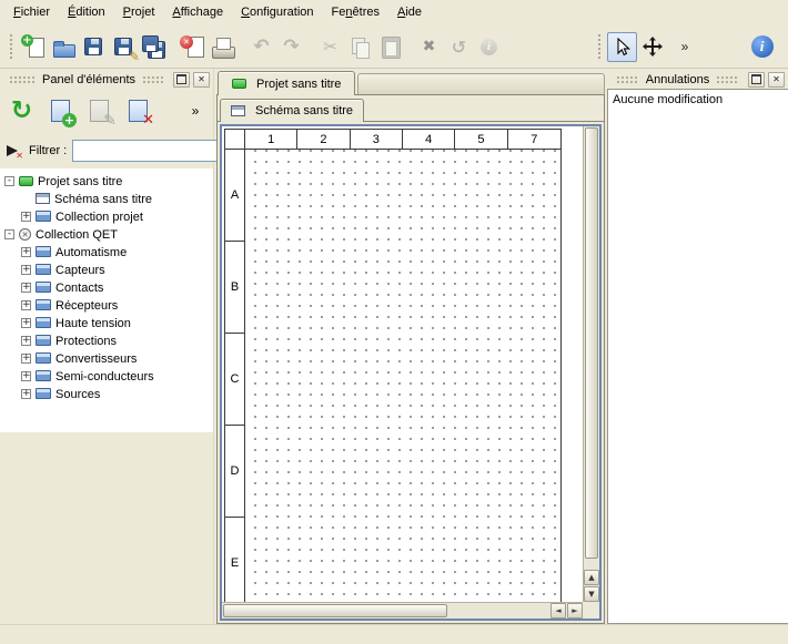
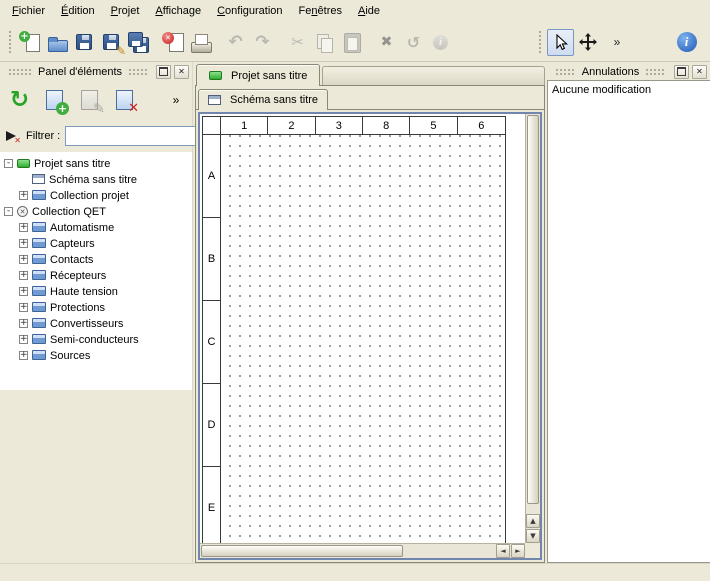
  Fichier
  Édition
  Projet
  Affichage
  Configuration
  Fenêtres
  Aide
  »
  Panel d'éléments
  »
  Filtrer :
  -
  Projet sans titre
  Schéma sans titre
  +
  Collection projet
  -
  Collection QET
  +
  Automatisme
  +
  Capteurs
  +
  Contacts
  +
  Récepteurs
  +
  Haute tension
  +
  Protections
  +
  Convertisseurs
  +
  Semi-conducteurs
  +
  Sources
  Projet sans titre
  Schéma sans titre
  1
  2
  3
- 4
+ 8
  5
- 7
+ 6
  A
  B
  C
  D
  E
  Annulations
  Aucune modification
